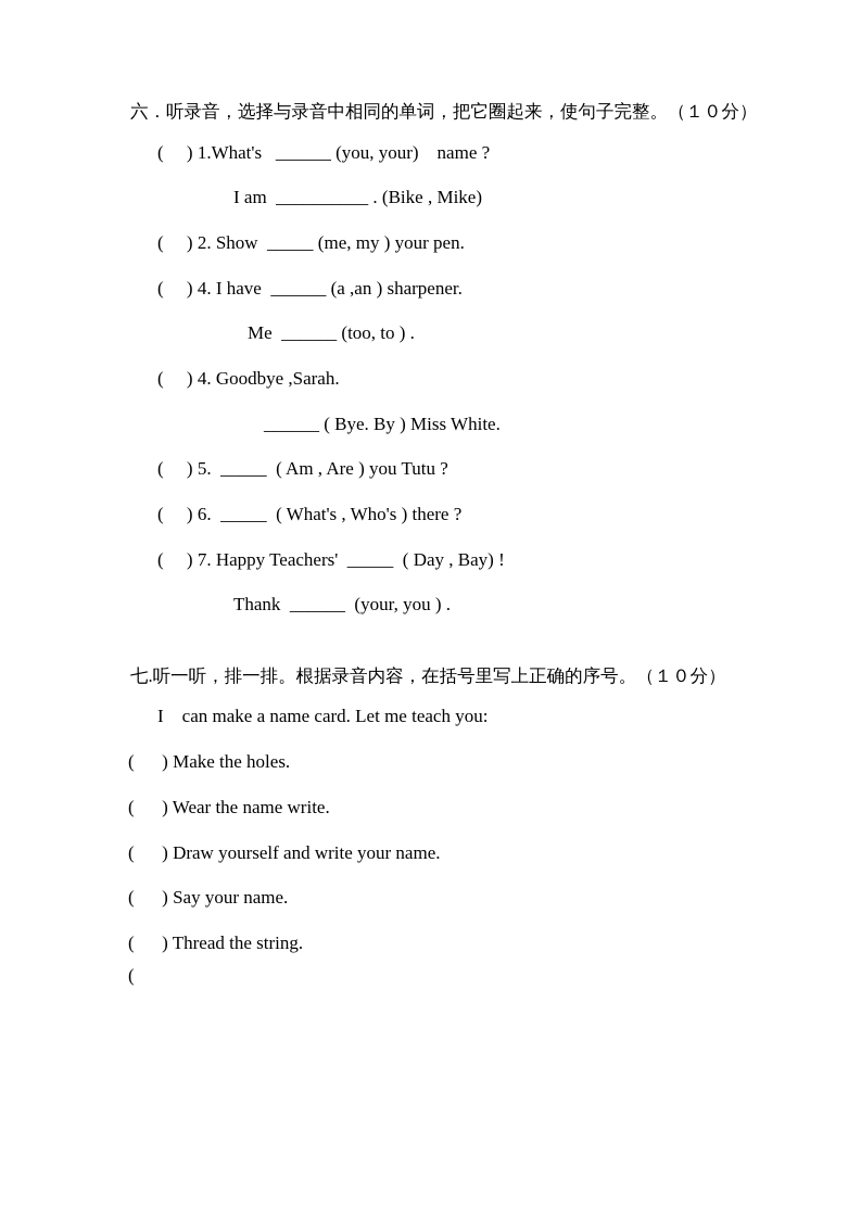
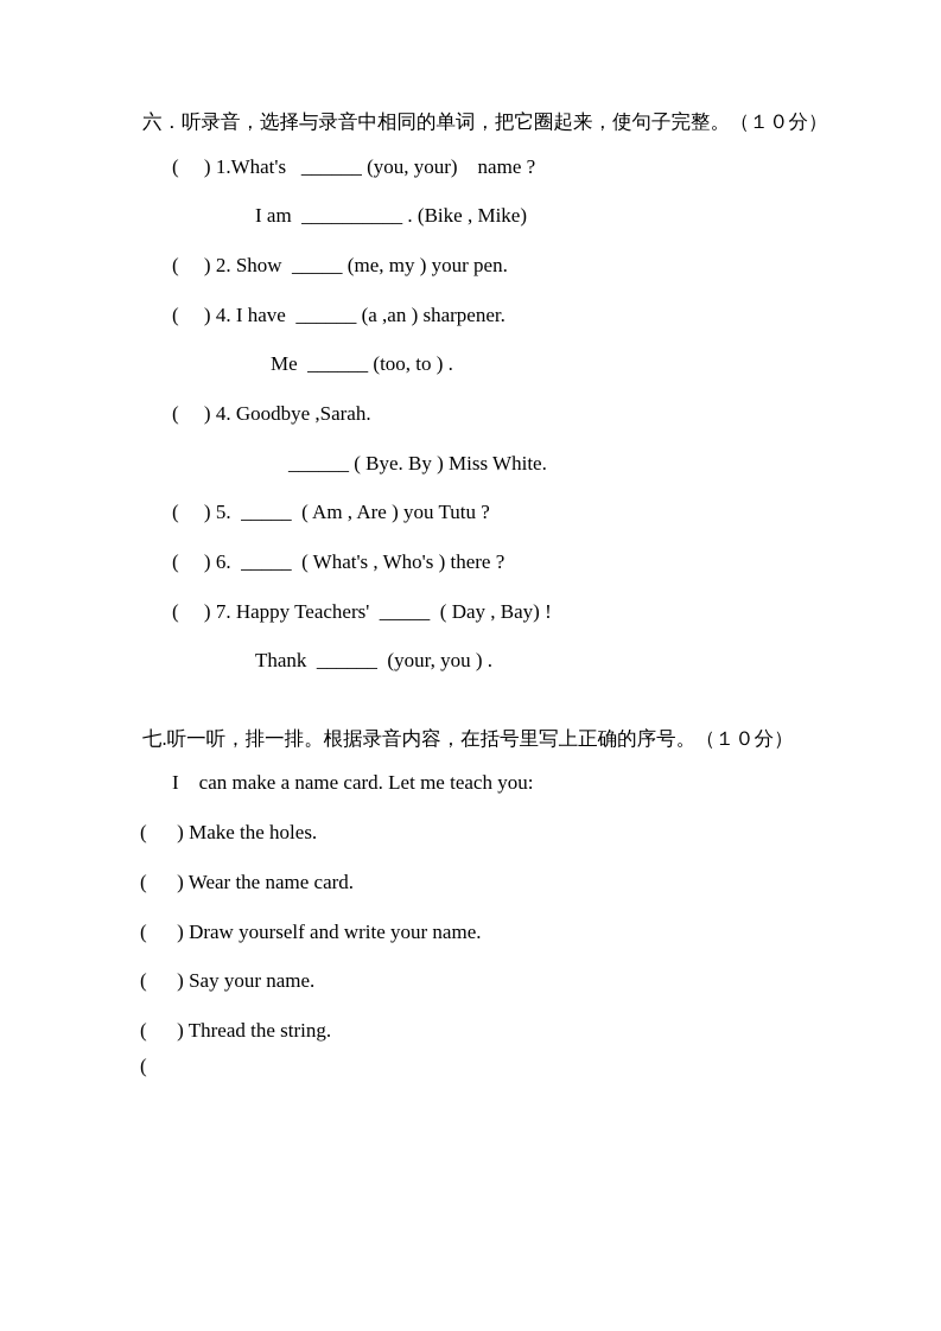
  六．听录音，选择与录音中相同的单词，把它圈起来，使句子完整。（１０分）
  ( ) 1.What's ______ (you, your) name ?
  I am __________ . (Bike , Mike)
  ( ) 2. Show _____ (me, my ) your pen.
  ( ) 4. I have ______ (a ,an ) sharpener.
  Me ______ (too, to ) .
  ( ) 4. Goodbye ,Sarah.
  ______ ( Bye. By ) Miss White.
  ( ) 5. _____ ( Am , Are ) you Tutu ?
  ( ) 6. _____ ( What's , Who's ) there ?
  ( ) 7. Happy Teachers' _____ ( Day , Bay) !
  Thank ______ (your, you ) .
  七.听一听，排一排。根据录音内容，在括号里写上正确的序号。（１０分）
  I can make a name card. Let me teach you:
  ( ) Make the holes.
- ( ) Wear the name write.
+ ( ) Wear the name card.
  ( ) Draw yourself and write your name.
  ( ) Say your name.
  ( ) Thread the string.
  (
